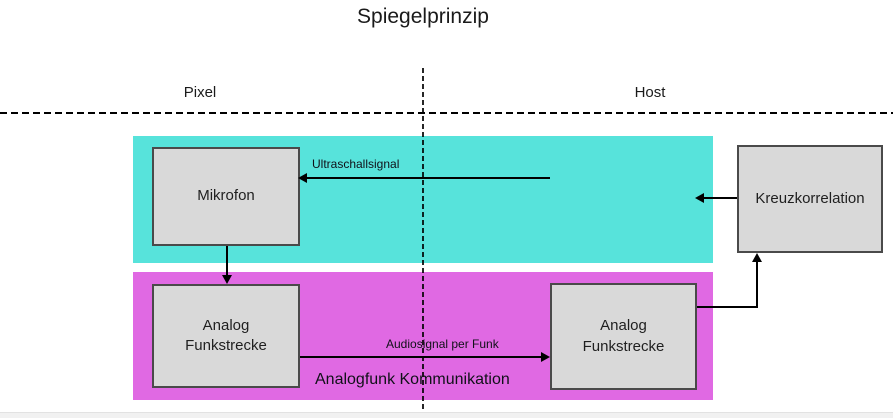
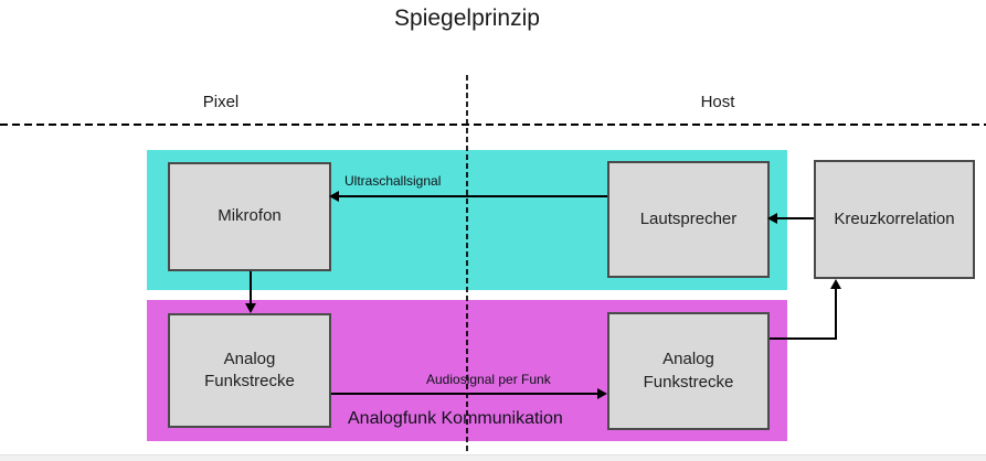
  Spiegelprinzip
  Pixel
  Host
  Analogfunk Kommunikation
  Mikrofon
+ Lautsprecher
  Kreuzkorrelation
  Analog Funkstrecke
  Analog Funkstrecke
  Ultraschallsignal
  Audiosignal per Funk
